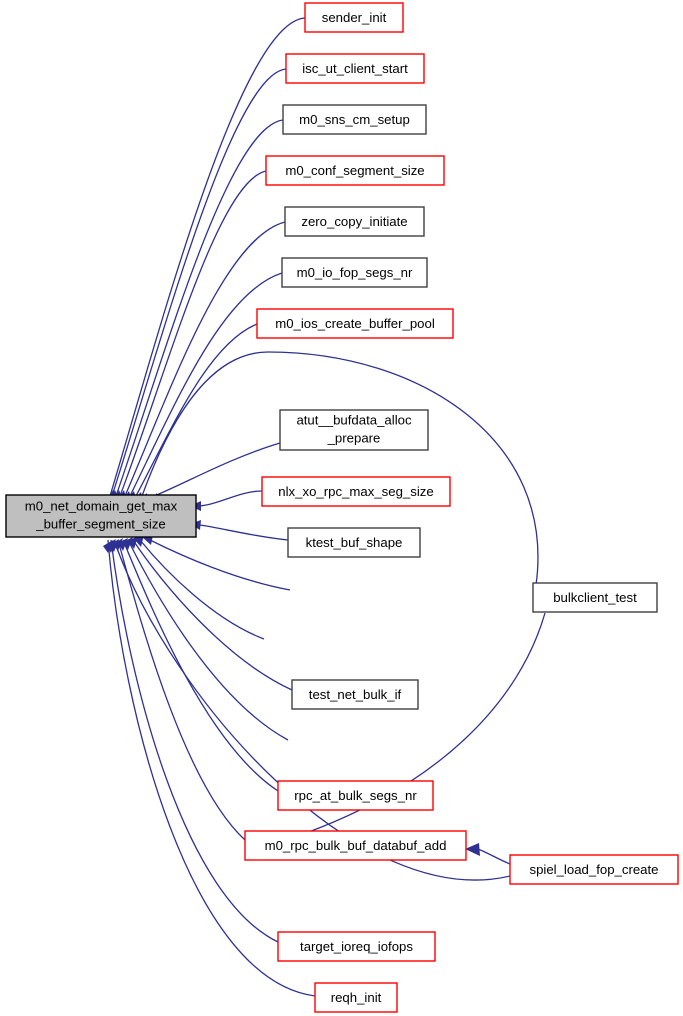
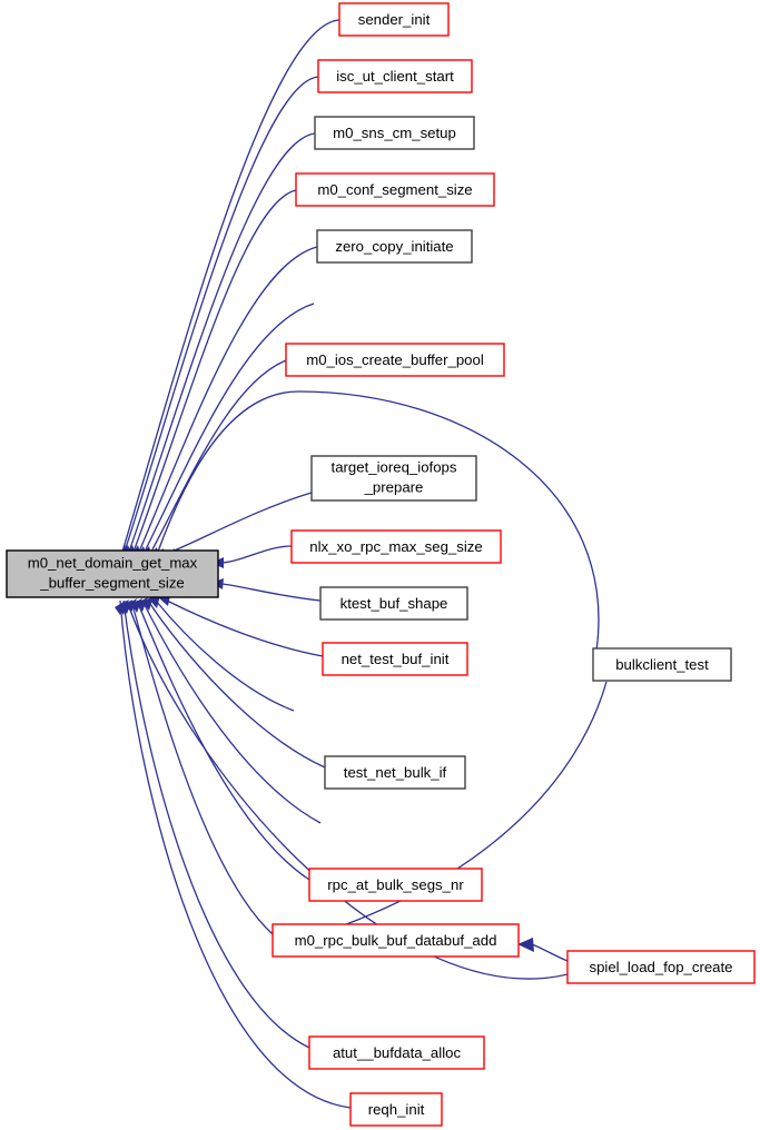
  sender_init
  isc_ut_client_start
  m0_sns_cm_setup
  m0_conf_segment_size
  zero_copy_initiate
- m0_io_fop_segs_nr
  m0_ios_create_buffer_pool
- atut__bufdata_alloc
+ target_ioreq_iofops
  _prepare
  nlx_xo_rpc_max_seg_size
  ktest_buf_shape
+ net_test_buf_init
  test_net_bulk_if
  rpc_at_bulk_segs_nr
  m0_rpc_bulk_buf_databuf_add
- target_ioreq_iofops
+ atut__bufdata_alloc
  reqh_init
  bulkclient_test
  spiel_load_fop_create
  m0_net_domain_get_max
  _buffer_segment_size
